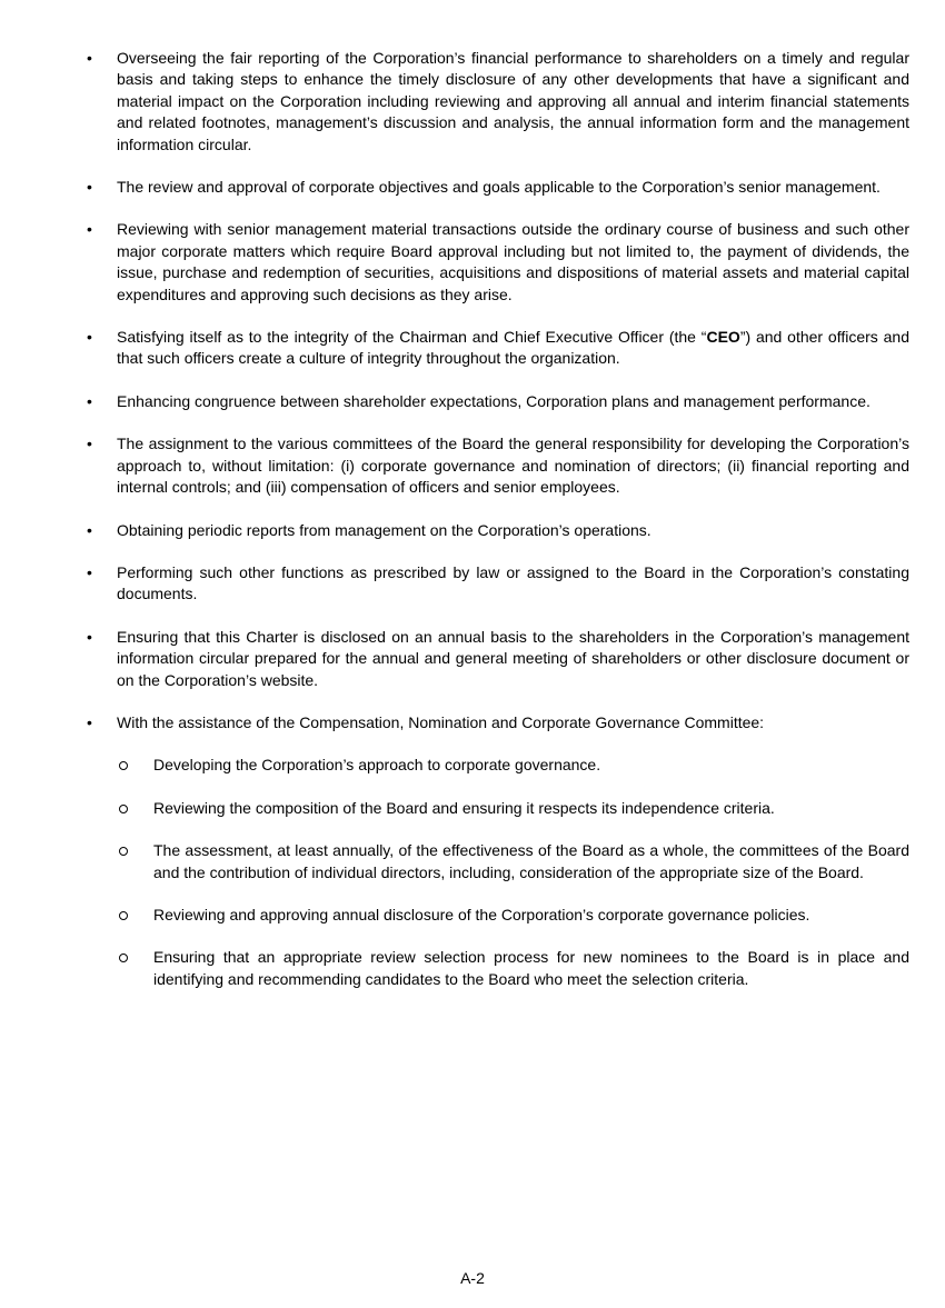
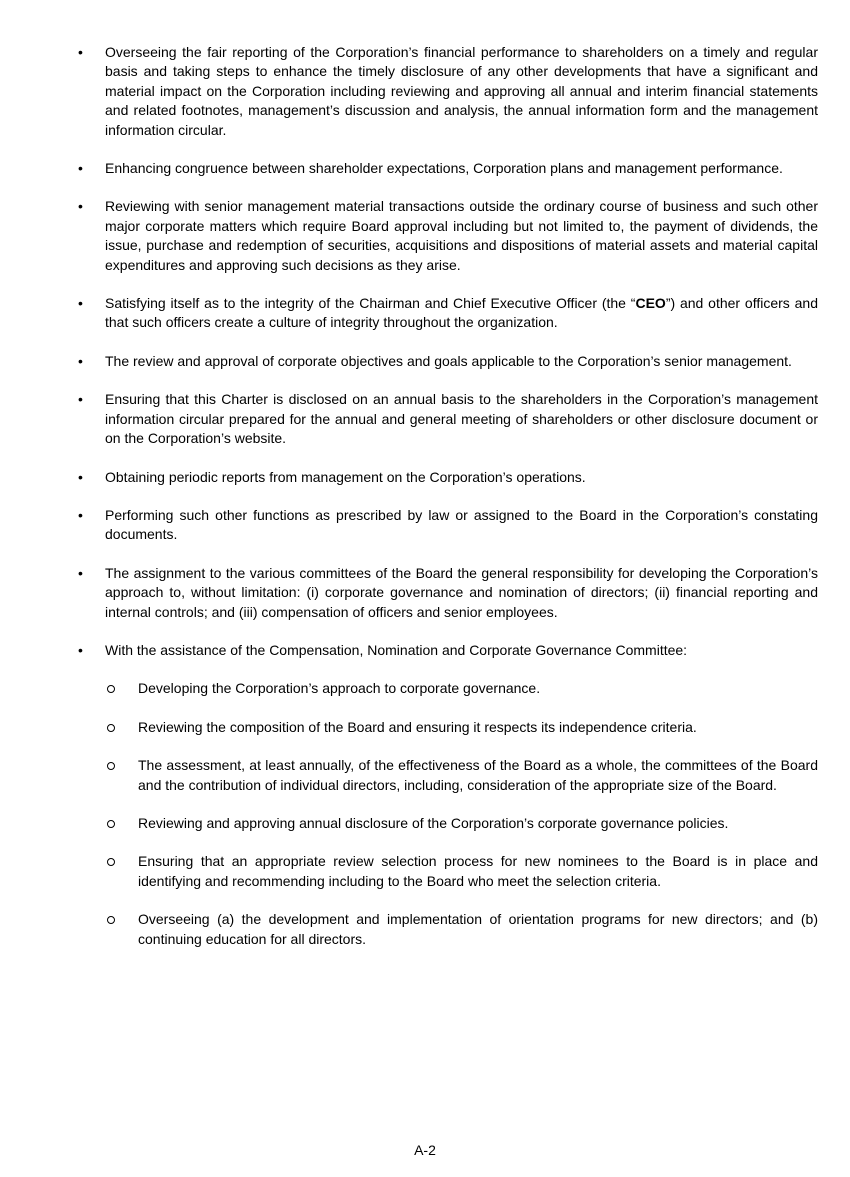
  •
  Overseeing the fair reporting of the Corporation’s financial performance to shareholders on a timely and regular basis and taking steps to enhance the timely disclosure of any other developments that have a significant and material impact on the Corporation including reviewing and approving all annual and interim financial statements and related footnotes, management’s discussion and analysis, the annual information form and the management information circular.
  •
- The review and approval of corporate objectives and goals applicable to the Corporation’s senior management.
+ Enhancing congruence between shareholder expectations, Corporation plans and management performance.
  •
  Reviewing with senior management material transactions outside the ordinary course of business and such other major corporate matters which require Board approval including but not limited to, the payment of dividends, the issue, purchase and redemption of securities, acquisitions and dispositions of material assets and material capital expenditures and approving such decisions as they arise.
  •
  Satisfying itself as to the integrity of the Chairman and Chief Executive Officer (the “CEO”) and other officers and that such officers create a culture of integrity throughout the organization.
  •
- Enhancing congruence between shareholder expectations, Corporation plans and management performance.
+ The review and approval of corporate objectives and goals applicable to the Corporation’s senior management.
  •
- The assignment to the various committees of the Board the general responsibility for developing the Corporation’s approach to, without limitation: (i) corporate governance and nomination of directors; (ii) financial reporting and internal controls; and (iii) compensation of officers and senior employees.
+ Ensuring that this Charter is disclosed on an annual basis to the shareholders in the Corporation’s management information circular prepared for the annual and general meeting of shareholders or other disclosure document or on the Corporation’s website.
  •
  Obtaining periodic reports from management on the Corporation’s operations.
  •
  Performing such other functions as prescribed by law or assigned to the Board in the Corporation’s constating documents.
  •
- Ensuring that this Charter is disclosed on an annual basis to the shareholders in the Corporation’s management information circular prepared for the annual and general meeting of shareholders or other disclosure document or on the Corporation’s website.
+ The assignment to the various committees of the Board the general responsibility for developing the Corporation’s approach to, without limitation: (i) corporate governance and nomination of directors; (ii) financial reporting and internal controls; and (iii) compensation of officers and senior employees.
  •
  With the assistance of the Compensation, Nomination and Corporate Governance Committee:
  Developing the Corporation’s approach to corporate governance.
  Reviewing the composition of the Board and ensuring it respects its independence criteria.
  The assessment, at least annually, of the effectiveness of the Board as a whole, the committees of the Board and the contribution of individual directors, including, consideration of the appropriate size of the Board.
  Reviewing and approving annual disclosure of the Corporation’s corporate governance policies.
- Ensuring that an appropriate review selection process for new nominees to the Board is in place and identifying and recommending candidates to the Board who meet the selection criteria.
+ Ensuring that an appropriate review selection process for new nominees to the Board is in place and identifying and recommending including to the Board who meet the selection criteria.
+ Overseeing (a) the development and implementation of orientation programs for new directors; and (b) continuing education for all directors.
  A-2
